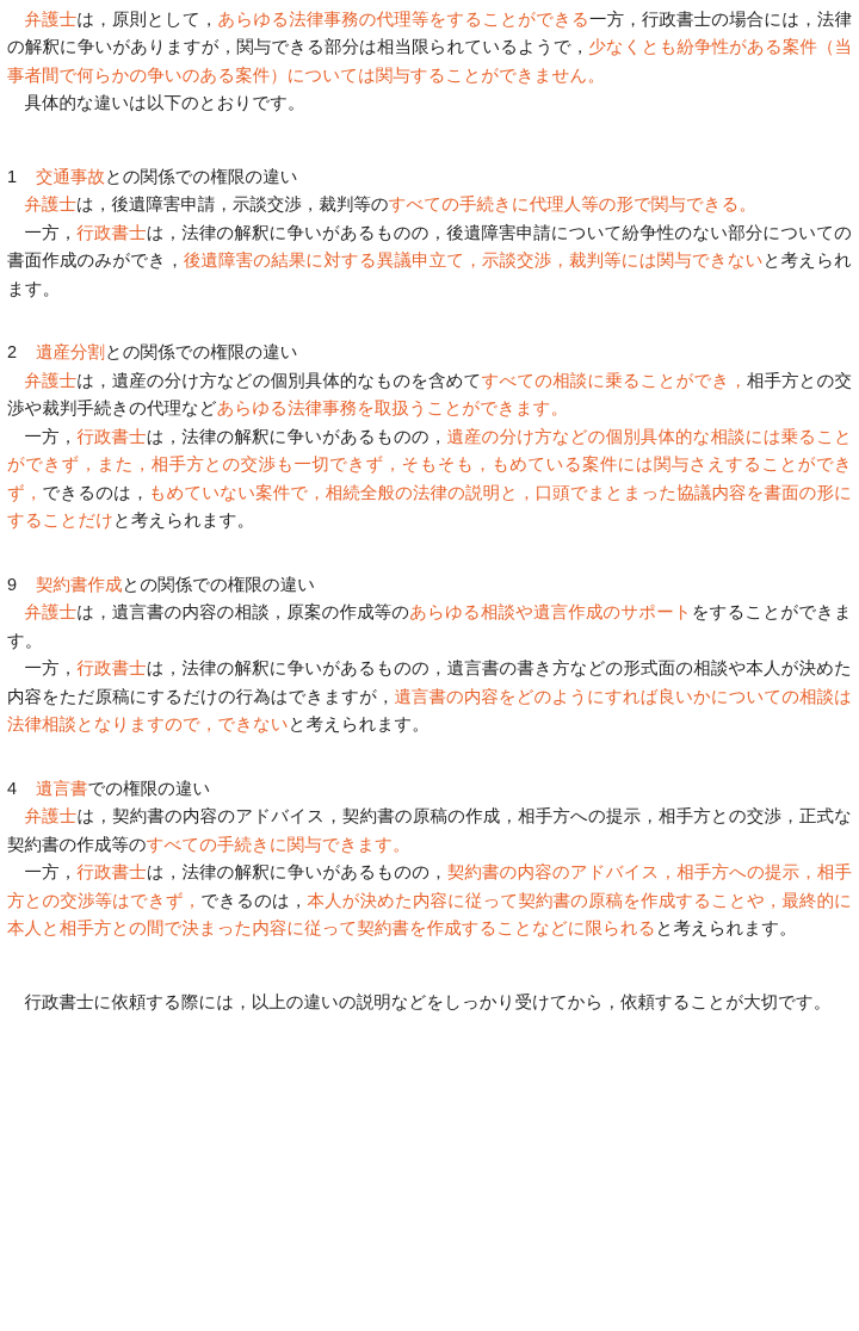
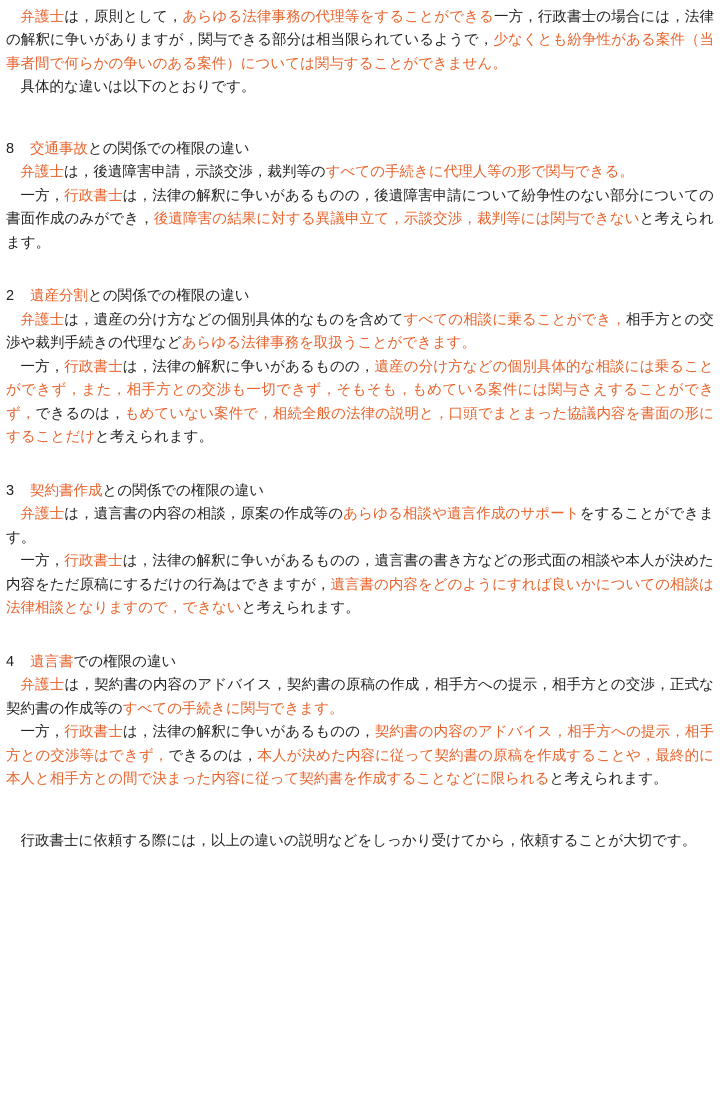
  弁護士は，原則として，あらゆる法律事務の代理等をすることができる一方，行政書士の場合には，法律の解釈に争いがありますが，関与できる部分は相当限られているようで，少なくとも紛争性がある案件（当事者間で何らかの争いのある案件）については関与することができません。
  具体的な違いは以下のとおりです。
- 1
+ 8
  交通事故との関係での権限の違い
  弁護士は，後遺障害申請，示談交渉，裁判等のすべての手続きに代理人等の形で関与できる。
  一方，行政書士は，法律の解釈に争いがあるものの，後遺障害申請について紛争性のない部分についての書面作成のみができ，後遺障害の結果に対する異議申立て，示談交渉，裁判等には関与できないと考えられます。
  2
  遺産分割との関係での権限の違い
  弁護士は，遺産の分け方などの個別具体的なものを含めてすべての相談に乗ることができ，相手方との交渉や裁判手続きの代理などあらゆる法律事務を取扱うことができます。
  一方，行政書士は，法律の解釈に争いがあるものの，遺産の分け方などの個別具体的な相談には乗ることができず，また，相手方との交渉も一切できず，そもそも，もめている案件には関与さえすることができず，できるのは，もめていない案件で，相続全般の法律の説明と，口頭でまとまった協議内容を書面の形にすることだけと考えられます。
- 9
+ 3
  契約書作成との関係での権限の違い
  弁護士は，遺言書の内容の相談，原案の作成等のあらゆる相談や遺言作成のサポートをすることができます。
  一方，行政書士は，法律の解釈に争いがあるものの，遺言書の書き方などの形式面の相談や本人が決めた内容をただ原稿にするだけの行為はできますが，遺言書の内容をどのようにすれば良いかについての相談は法律相談となりますので，できないと考えられます。
  4
  遺言書での権限の違い
  弁護士は，契約書の内容のアドバイス，契約書の原稿の作成，相手方への提示，相手方との交渉，正式な契約書の作成等のすべての手続きに関与できます。
  一方，行政書士は，法律の解釈に争いがあるものの，契約書の内容のアドバイス，相手方への提示，相手方との交渉等はできず，できるのは，本人が決めた内容に従って契約書の原稿を作成することや，最終的に本人と相手方との間で決まった内容に従って契約書を作成することなどに限られると考えられます。
  行政書士に依頼する際には，以上の違いの説明などをしっかり受けてから，依頼することが大切です。
